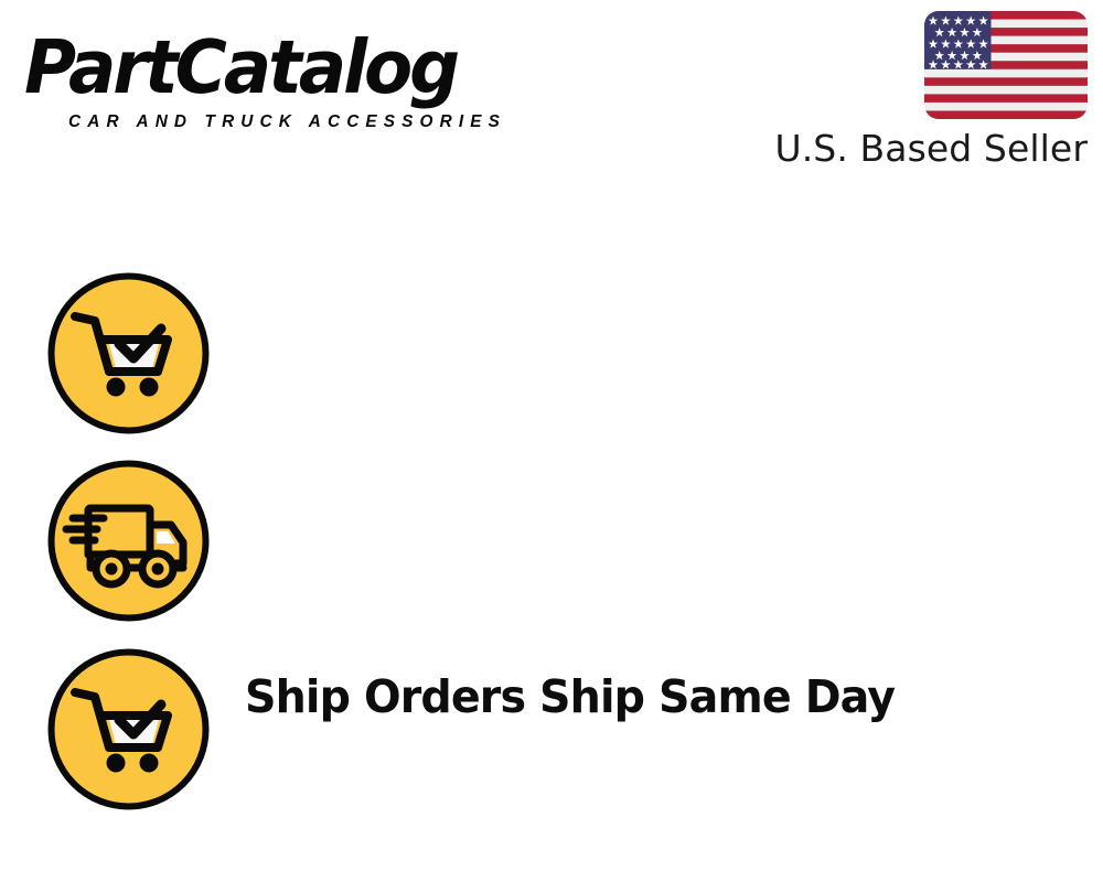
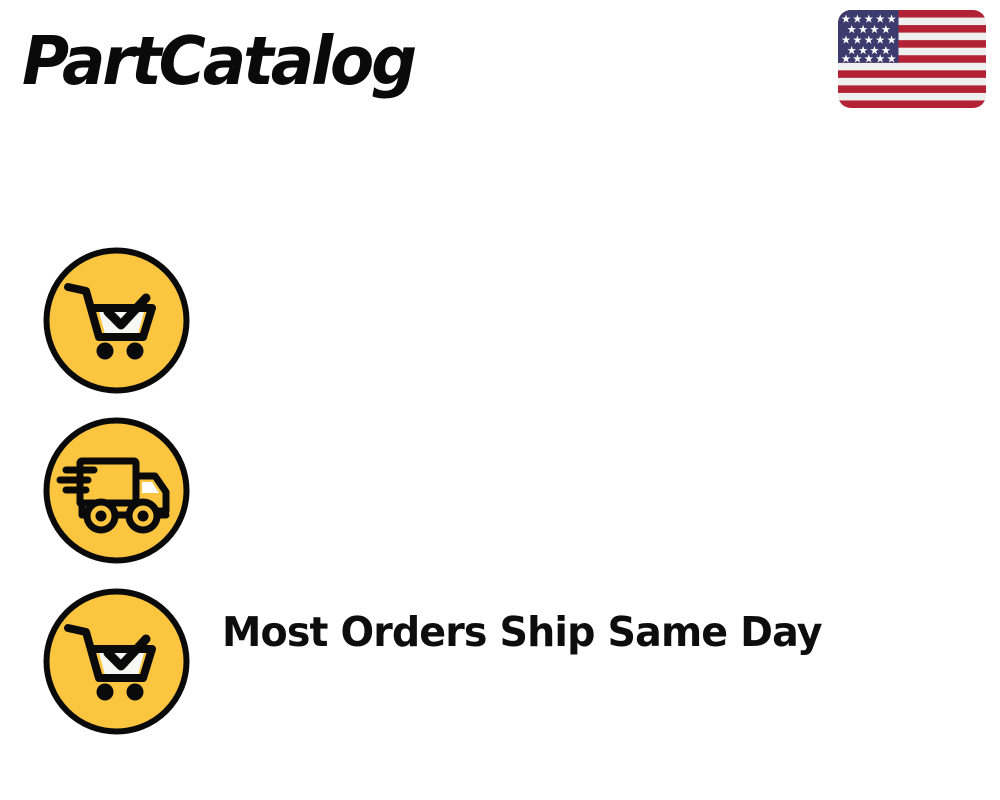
  PartCatalog
- CAR AND TRUCK ACCESSORIES
- U.S. Based Seller
- Ship Orders Ship Same Day
+ Most Orders Ship Same Day
